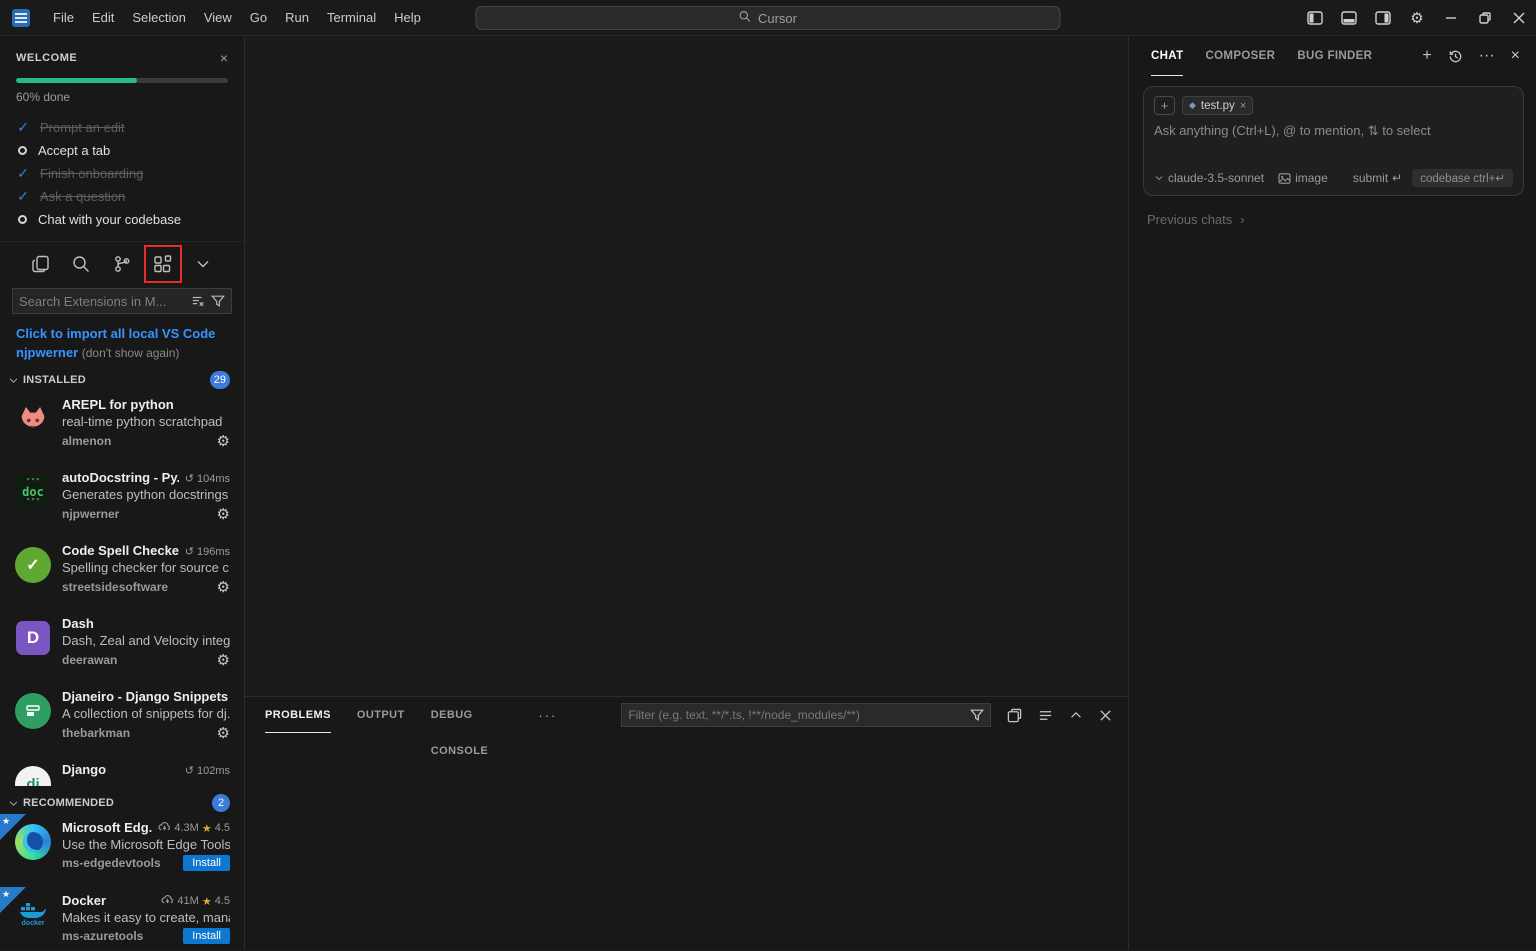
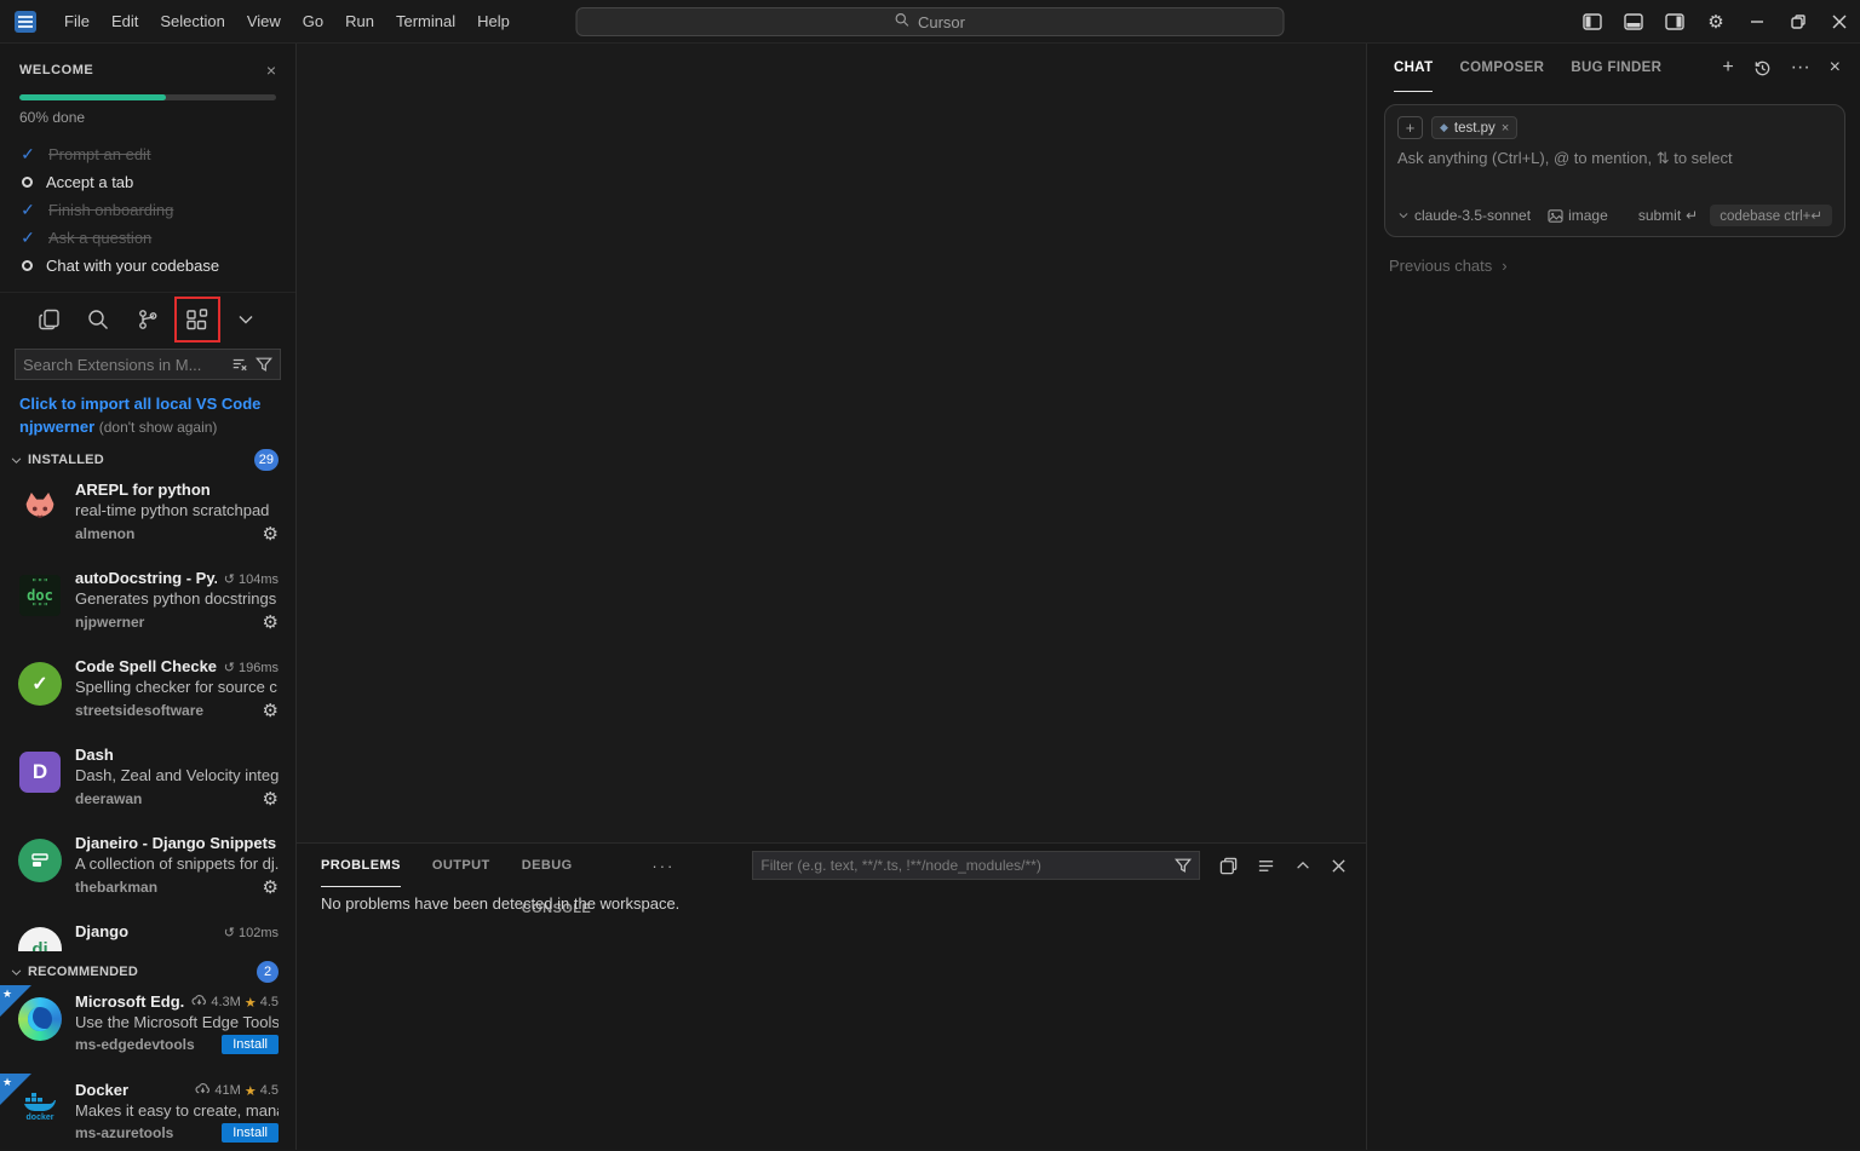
  File
  Edit
  Selection
  View
  Go
  Run
  Terminal
  Help
  Cursor
  ⚙
  WELCOME
  ×
  60% done
  ✓
  Prompt an edit
  Accept a tab
  ✓
  Finish onboarding
  ✓
  Ask a question
  Chat with your codebase
  Search Extensions in M...
  Click to import all local VS Code njpwerner (don't show again)
  INSTALLED
  29
  AREPL for python
  real-time python scratchpad
  almenon
  ⚙
  """
  doc
  """
  autoDocstring - Py.
  ↺
  104ms
  Generates python docstrings
  njpwerner
  ⚙
  ✓
  Code Spell Checke
  ↺
  196ms
  Spelling checker for source c
  streetsidesoftware
  ⚙
  D
  Dash
  Dash, Zeal and Velocity integ
  deerawan
  ⚙
  Djaneiro - Django Snippets
  A collection of snippets for dj.
  thebarkman
  ⚙
  dj
  Django
  ↺
  102ms
  RECOMMENDED
  2
  ★
  Microsoft Edg.
  4.3M
  ★
  4.5
  Use the Microsoft Edge Tools
  ms-edgedevtools
  Install
  ★
  Docker
  41M
  ★
  4.5
  Makes it easy to create, man
  ms-azuretools
  Install
  PROBLEMS
  OUTPUT
  DEBUG CONSOLE
  ···
  Filter (e.g. text, **/*.ts, !**/node_modules/**)
+ No problems have been detected in the workspace.
  CHAT
  COMPOSER
  BUG FINDER
  +
  ···
  ×
  +
  ◆
  test.py
  ×
  Ask anything (Ctrl+L), @ to mention, ⇅ to select
  claude-3.5-sonnet
  image
  submit
  ↵
  codebase ctrl+↵
  Previous chats
  ›
